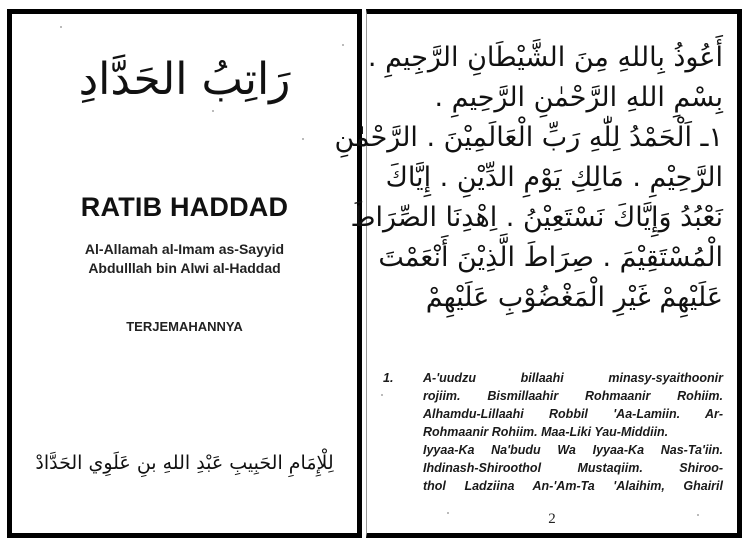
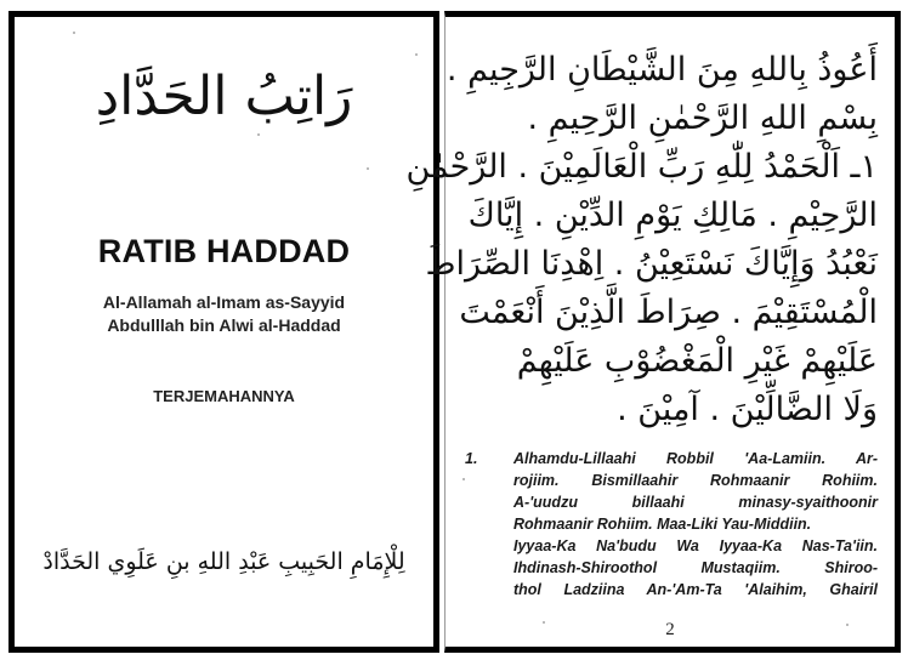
  رَاتِبُ الحَدَّادِ
  RATIB HADDAD
  Al-Allamah al-Imam as-Sayyid
  Abdulllah bin Alwi al-Haddad
  TERJEMAHANNYA
  لِلْإِمَامِ الحَبِيبِ عَبْدِ اللهِ بنِ عَلَوِي الحَدَّادْ
  أَعُوذُ بِاللهِ مِنَ الشَّيْطَانِ الرَّجِيمِ .
  بِسْمِ اللهِ الرَّحْمٰنِ الرَّحِيمِ .
  ١ـ اَلْحَمْدُ لِلّٰهِ رَبِّ الْعَالَمِيْنَ . الرَّحْمٰنِ
  الرَّحِيْمِ . مَالِكِ يَوْمِ الدِّيْنِ . إِيَّاكَ
  نَعْبُدُ وَإِيَّاكَ نَسْتَعِيْنُ . اِهْدِنَا الصِّرَاطَ
  الْمُسْتَقِيْمَ . صِرَاطَ الَّذِيْنَ أَنْعَمْتَ
  عَلَيْهِمْ غَيْرِ الْمَغْضُوْبِ عَلَيْهِمْ
+ وَلَا الضَّالِّيْنَ . آمِيْنَ .
  1.
- A-'uudzu billaahi minasy-syaithoonir
+ Alhamdu-Lillaahi Robbil 'Aa-Lamiin. Ar-
  rojiim. Bismillaahir Rohmaanir Rohiim.
- Alhamdu-Lillaahi Robbil 'Aa-Lamiin. Ar-
+ A-'uudzu billaahi minasy-syaithoonir
  Rohmaanir Rohiim. Maa-Liki Yau-Middiin.
  Iyyaa-Ka Na'budu Wa Iyyaa-Ka Nas-Ta'iin.
  Ihdinash-Shiroothol Mustaqiim. Shiroo-
  thol Ladziina An-'Am-Ta 'Alaihim, Ghairil
  2
